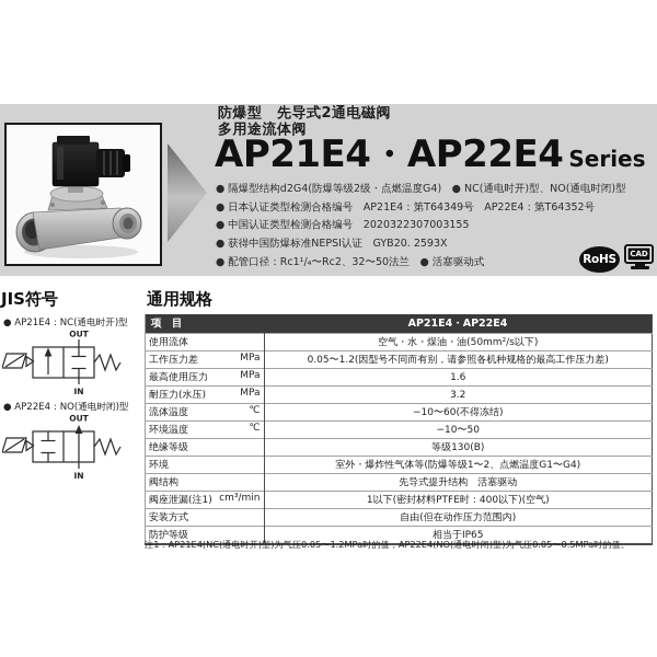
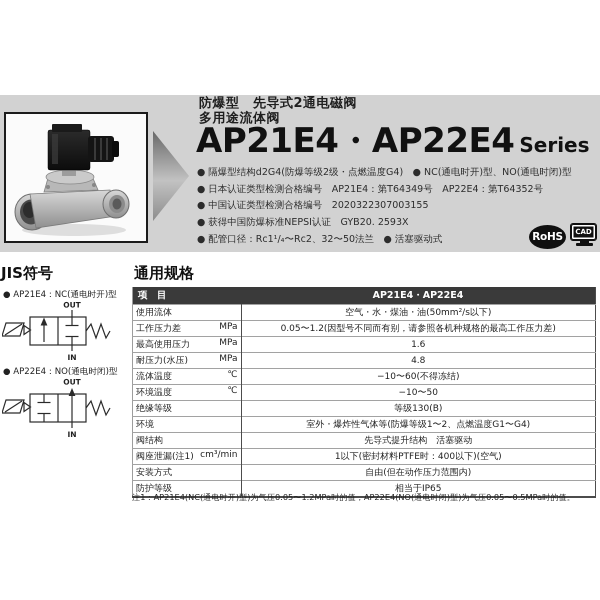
  防爆型 先导式2通电磁阀
  多用途流体阀
  AP21E4・AP22E4 Series
  ● 隔爆型结构d2G4(防爆等级2级・点燃温度G4) ● NC(通电时开)型、NO(通电时闭)型
  ● 日本认证类型检测合格编号 AP21E4：第T64349号 AP22E4：第T64352号
  ● 中国认证类型检测合格编号 2020322307003155
  ● 获得中国防爆标准NEPSI认证 GYB20. 2593X
  ● 配管口径：Rc1¹/₄〜Rc2、32〜50法兰 ● 活塞驱动式
  RoHS
  CAD
  JIS符号
  ● AP21E4：NC(通电时开)型
  OUT
  IN
  ● AP22E4：NO(通电时闭)型
  OUT
  IN
  通用规格
  项 目	AP21E4・AP22E4
  使用流体	空气・水・煤油・油(50mm²/s以下)
  工作压力差 MPa	0.05〜1.2(因型号不同而有别，请参照各机种规格的最高工作压力差)
  最高使用压力 MPa	1.6
- 耐压力(水压) MPa	3.2
+ 耐压力(水压) MPa	4.8
  流体温度 ℃	−10〜60(不得冻结)
  环境温度 ℃	−10〜50
  绝缘等级	等级130(B)
  环境	室外・爆炸性气体等(防爆等级1〜2、点燃温度G1〜G4)
  阀结构	先导式提升结构 活塞驱动
  阀座泄漏(注1) cm³/min	1以下(密封材料PTFE时：400以下)(空气)
  安装方式	自由(但在动作压力范围内)
  防护等级	相当于IP65
  注1：AP21E4(NC(通电时开)型)为气压0.05〜1.2MPa时的值，AP22E4(NO(通电时闭)型)为气压0.05〜0.5MPa时的值。
